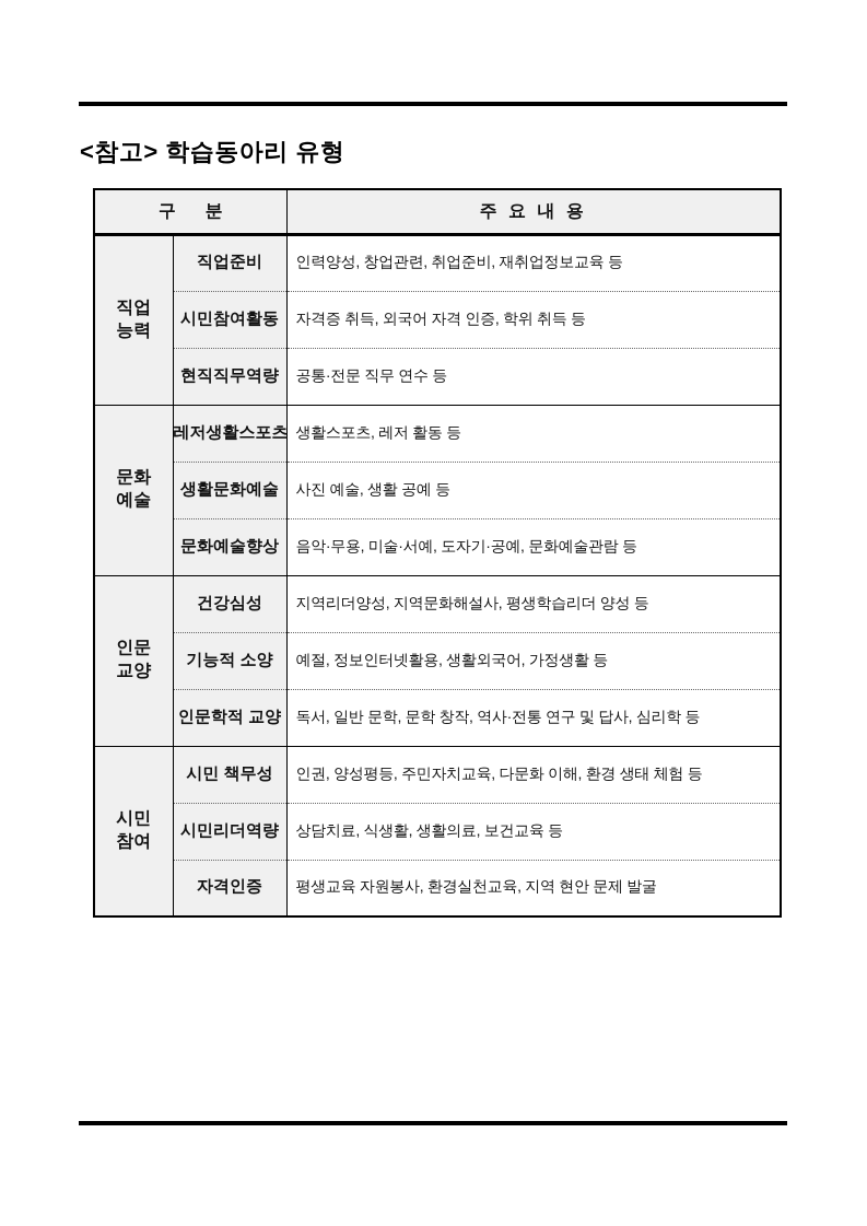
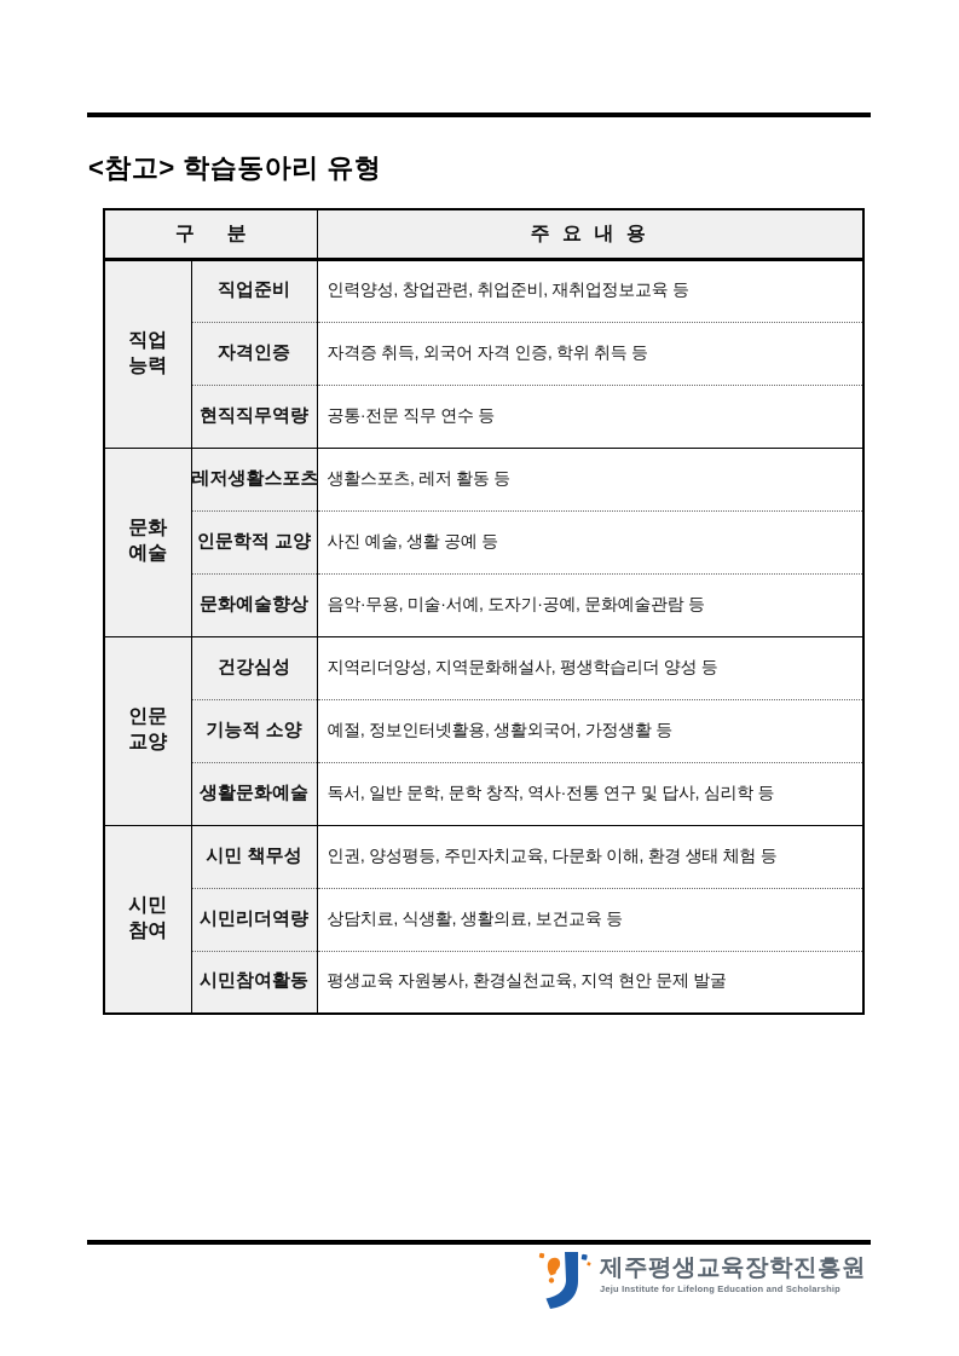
  <참고> 학습동아리 유형
  구 분	주 요 내 용
  직업 능력	직업준비	인력양성, 창업관련, 취업준비, 재취업정보교육 등
- 시민참여활동	자격증 취득, 외국어 자격 인증, 학위 취득 등
+ 자격인증	자격증 취득, 외국어 자격 인증, 학위 취득 등
  현직직무역량	공통·전문 직무 연수 등
  문화 예술	레저생활스포츠	생활스포츠, 레저 활동 등
- 생활문화예술	사진 예술, 생활 공예 등
+ 인문학적 교양	사진 예술, 생활 공예 등
  문화예술향상	음악·무용, 미술·서예, 도자기·공예, 문화예술관람 등
  인문 교양	건강심성	지역리더양성, 지역문화해설사, 평생학습리더 양성 등
  기능적 소양	예절, 정보인터넷활용, 생활외국어, 가정생활 등
- 인문학적 교양	독서, 일반 문학, 문학 창작, 역사·전통 연구 및 답사, 심리학 등
+ 생활문화예술	독서, 일반 문학, 문학 창작, 역사·전통 연구 및 답사, 심리학 등
  시민 참여	시민 책무성	인권, 양성평등, 주민자치교육, 다문화 이해, 환경 생태 체험 등
  시민리더역량	상담치료, 식생활, 생활의료, 보건교육 등
- 자격인증	평생교육 자원봉사, 환경실천교육, 지역 현안 문제 발굴
+ 시민참여활동	평생교육 자원봉사, 환경실천교육, 지역 현안 문제 발굴
+ 제주평생교육장학진흥원
+ Jeju Institute for Lifelong Education and Scholarship
